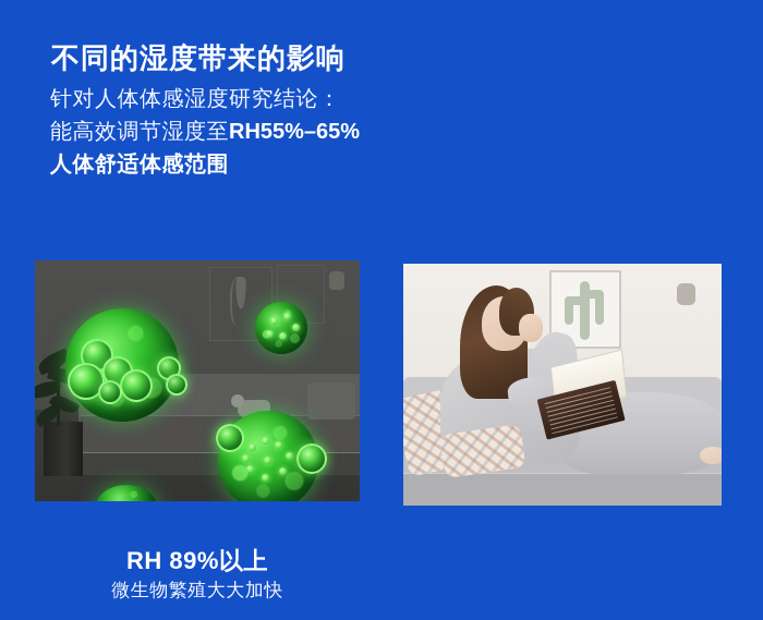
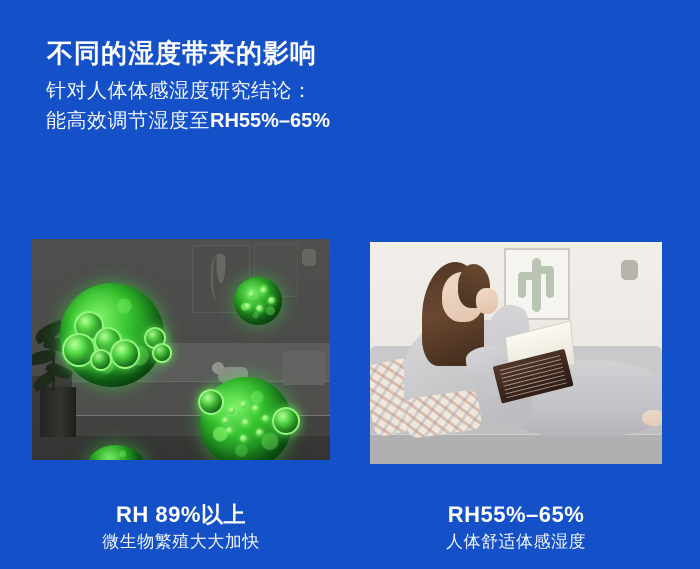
  不同的湿度带来的影响
  针对人体体感湿度研究结论：
  能高效调节湿度至RH55%–65%
- 人体舒适体感范围
  RH 89%以上
  微生物繁殖大大加快
+ RH55%–65%
+ 人体舒适体感湿度
